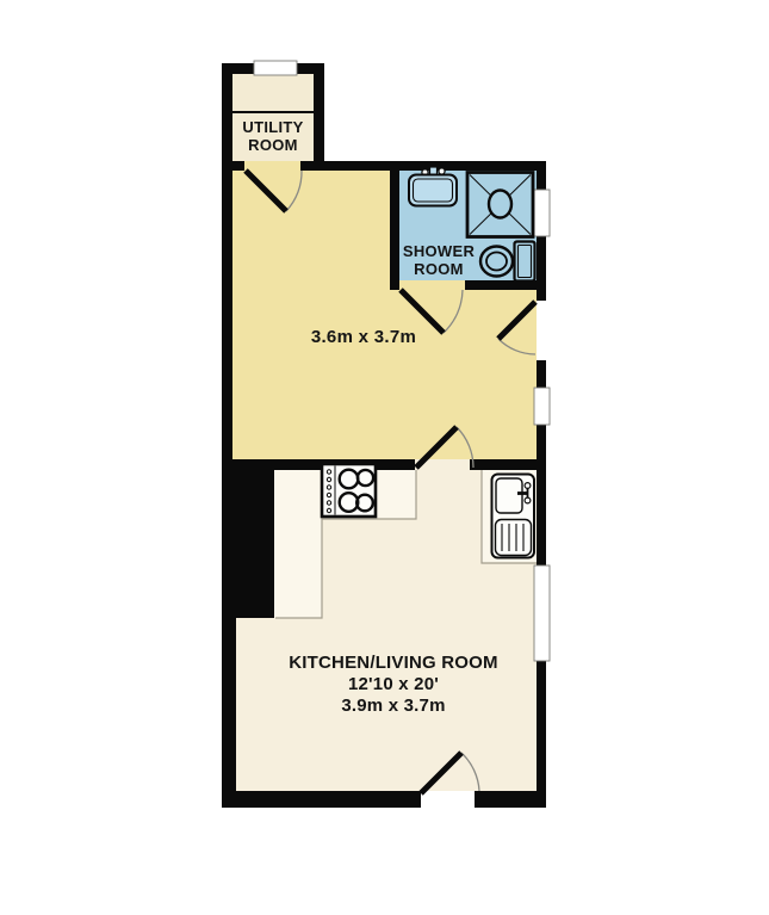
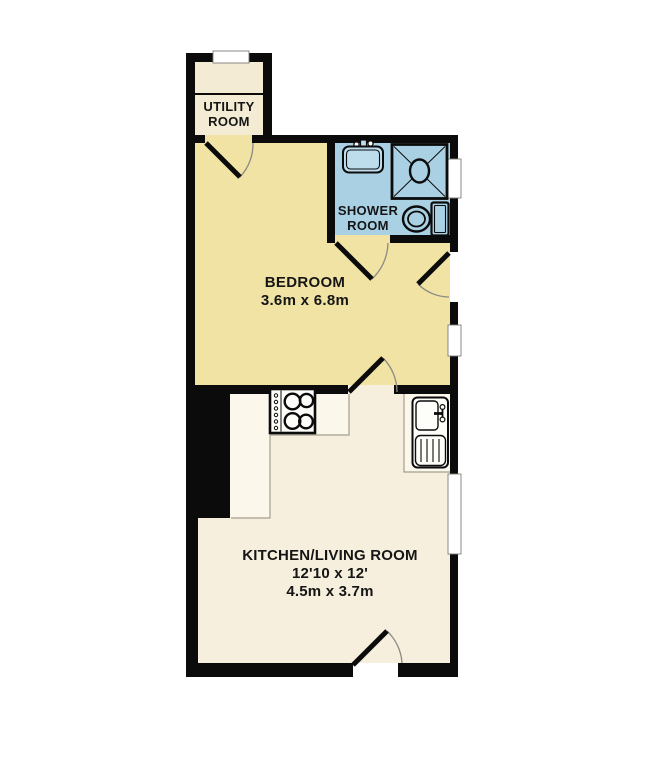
  UTILITY
  ROOM
  SHOWER
  ROOM
+ BEDROOM
- 3.6m x 3.7m
+ 3.6m x 6.8m
  KITCHEN/LIVING ROOM
- 12'10 x 20'
+ 12'10 x 12'
- 3.9m x 3.7m
+ 4.5m x 3.7m
